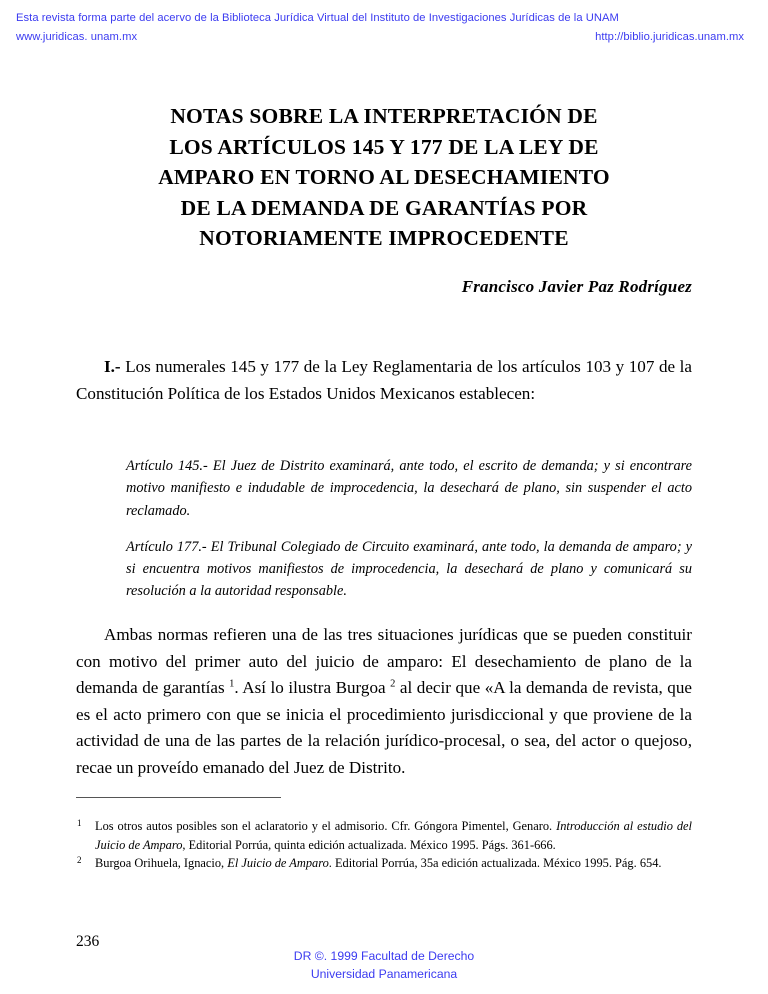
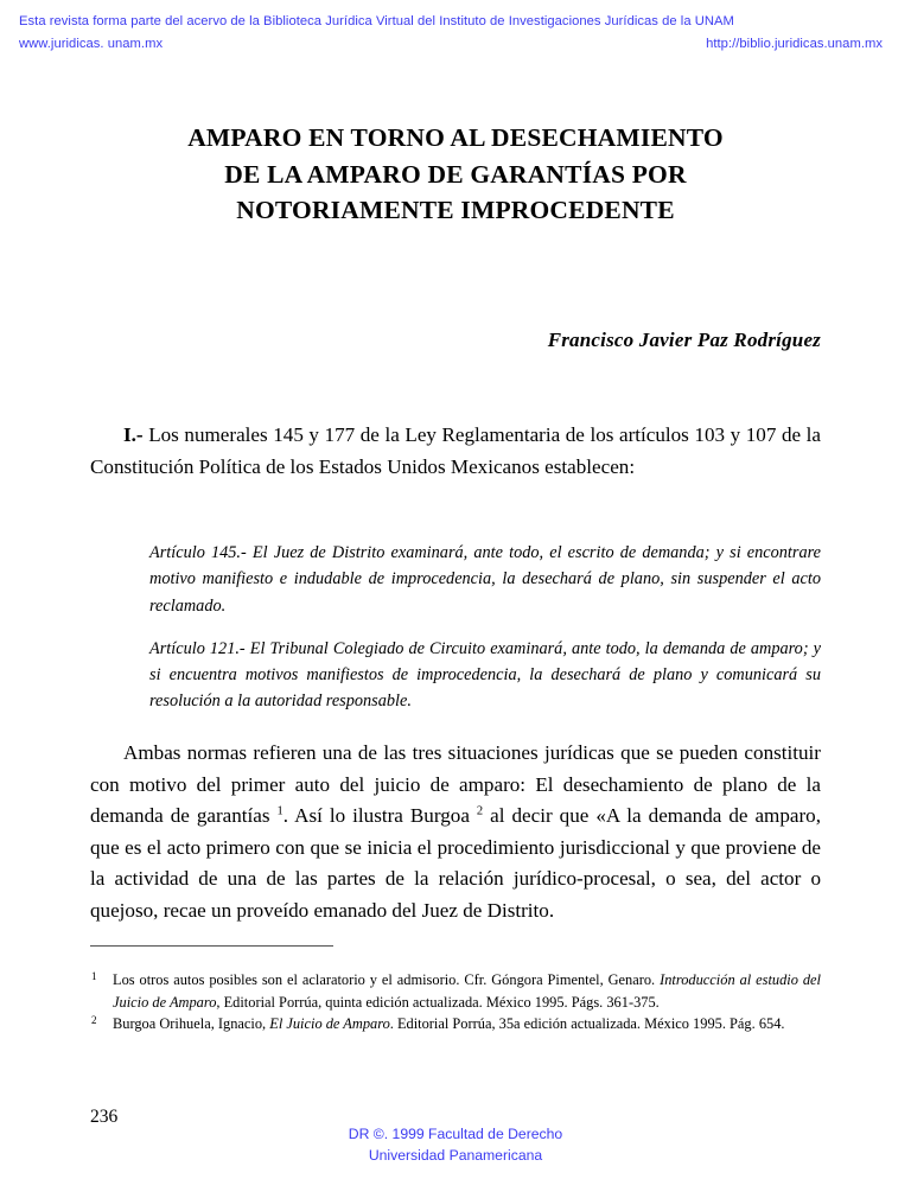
  Esta revista forma parte del acervo de la Biblioteca Jurídica Virtual del Instituto de Investigaciones Jurídicas de la UNAM
  www.juridicas. unam.mx
  http://biblio.juridicas.unam.mx
- NOTAS SOBRE LA INTERPRETACIÓN DE
- LOS ARTÍCULOS 145 Y 177 DE LA LEY DE
  AMPARO EN TORNO AL DESECHAMIENTO
- DE LA DEMANDA DE GARANTÍAS POR
+ DE LA AMPARO DE GARANTÍAS POR
  NOTORIAMENTE IMPROCEDENTE
  Francisco Javier Paz Rodríguez
  I.- Los numerales 145 y 177 de la Ley Reglamentaria de los artículos 103 y 107 de la Constitución Política de los Estados Unidos Mexicanos establecen:
  Artículo 145.- El Juez de Distrito examinará, ante todo, el escrito de demanda; y si encontrare motivo manifiesto e indudable de improcedencia, la desechará de plano, sin suspender el acto reclamado.
- Artículo 177.- El Tribunal Colegiado de Circuito examinará, ante todo, la demanda de amparo; y si encuentra motivos manifiestos de improcedencia, la desechará de plano y comunicará su resolución a la autoridad responsable.
+ Artículo 121.- El Tribunal Colegiado de Circuito examinará, ante todo, la demanda de amparo; y si encuentra motivos manifiestos de improcedencia, la desechará de plano y comunicará su resolución a la autoridad responsable.
- Ambas normas refieren una de las tres situaciones jurídicas que se pueden constituir con motivo del primer auto del juicio de amparo: El desechamiento de plano de la demanda de garantías 1. Así lo ilustra Burgoa 2 al decir que «A la demanda de revista, que es el acto primero con que se inicia el procedimiento jurisdiccional y que proviene de la actividad de una de las partes de la relación jurídico-procesal, o sea, del actor o quejoso, recae un proveído emanado del Juez de Distrito.
+ Ambas normas refieren una de las tres situaciones jurídicas que se pueden constituir con motivo del primer auto del juicio de amparo: El desechamiento de plano de la demanda de garantías 1. Así lo ilustra Burgoa 2 al decir que «A la demanda de amparo, que es el acto primero con que se inicia el procedimiento jurisdiccional y que proviene de la actividad de una de las partes de la relación jurídico-procesal, o sea, del actor o quejoso, recae un proveído emanado del Juez de Distrito.
  1
- Los otros autos posibles son el aclaratorio y el admisorio. Cfr. Góngora Pimentel, Genaro. Introducción al estudio del Juicio de Amparo, Editorial Porrúa, quinta edición actualizada. México 1995. Págs. 361-666.
+ Los otros autos posibles son el aclaratorio y el admisorio. Cfr. Góngora Pimentel, Genaro. Introducción al estudio del Juicio de Amparo, Editorial Porrúa, quinta edición actualizada. México 1995. Págs. 361-375.
  2
  Burgoa Orihuela, Ignacio, El Juicio de Amparo. Editorial Porrúa, 35a edición actualizada. México 1995. Pág. 654.
  236
  DR ©. 1999 Facultad de Derecho
  Universidad Panamericana
